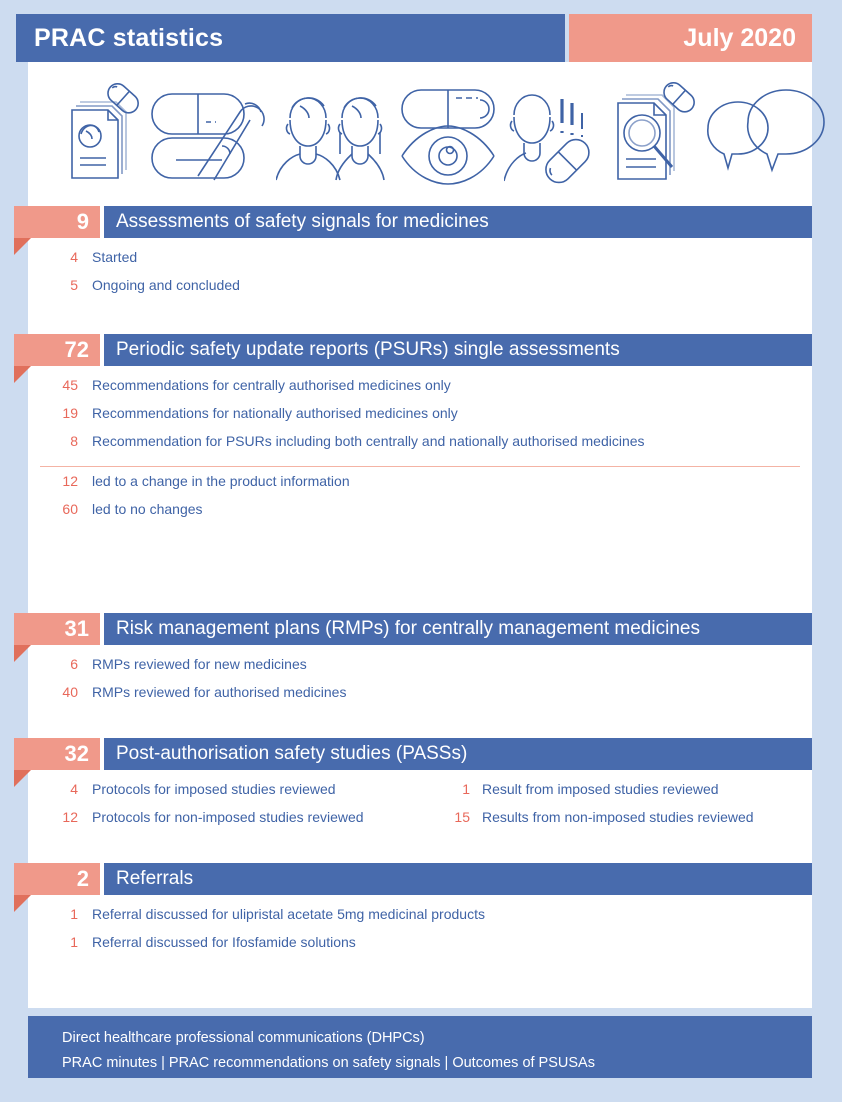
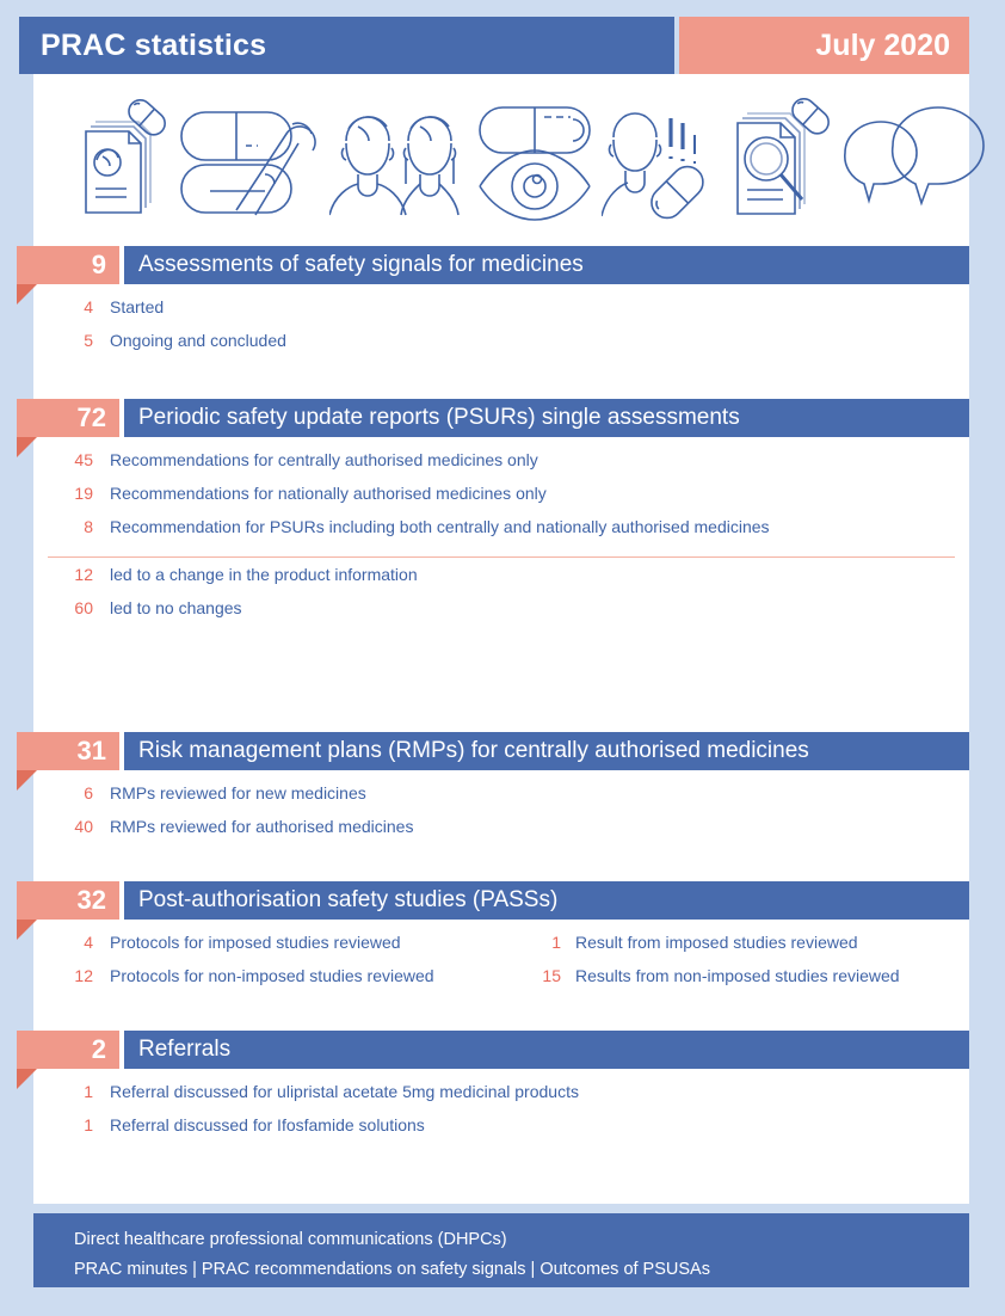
  PRAC statistics
  July 2020
  9
  Assessments of safety signals for medicines
  4
  Started
  5
  Ongoing and concluded
  72
  Periodic safety update reports (PSURs) single assessments
  45
  Recommendations for centrally authorised medicines only
  19
  Recommendations for nationally authorised medicines only
  8
  Recommendation for PSURs including both centrally and nationally authorised medicines
  12
  led to a change in the product information
  60
  led to no changes
  31
- Risk management plans (RMPs) for centrally management medicines
+ Risk management plans (RMPs) for centrally authorised medicines
  6
  RMPs reviewed for new medicines
  40
  RMPs reviewed for authorised medicines
  32
  Post-authorisation safety studies (PASSs)
  4
  Protocols for imposed studies reviewed
  1
  Result from imposed studies reviewed
  12
  Protocols for non-imposed studies reviewed
  15
  Results from non-imposed studies reviewed
  2
  Referrals
  1
  Referral discussed for ulipristal acetate 5mg medicinal products
  1
  Referral discussed for Ifosfamide solutions
  Direct healthcare professional communications (DHPCs)
  PRAC minutes | PRAC recommendations on safety signals | Outcomes of PSUSAs
